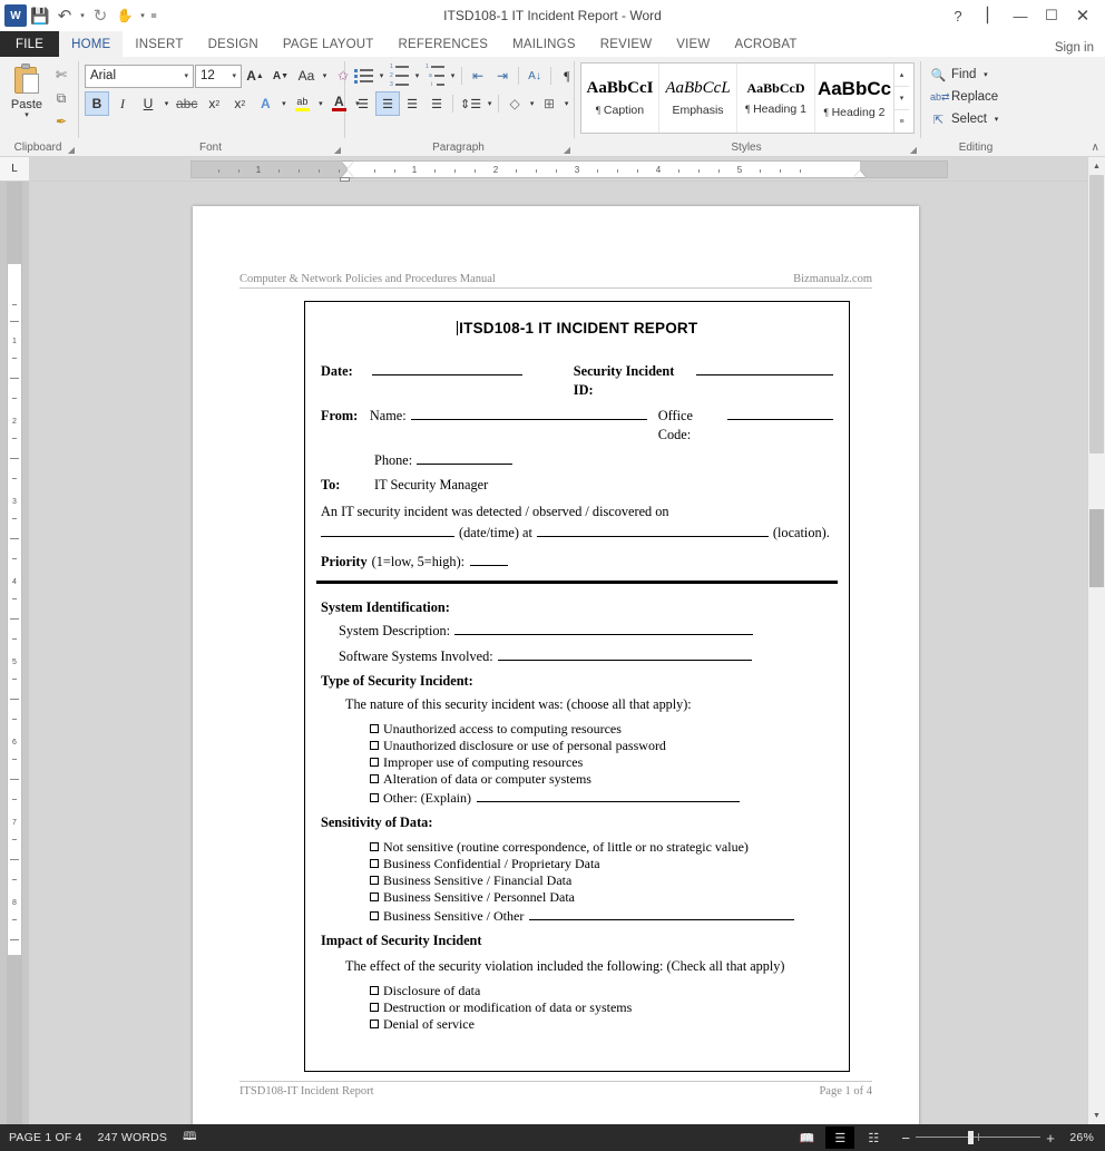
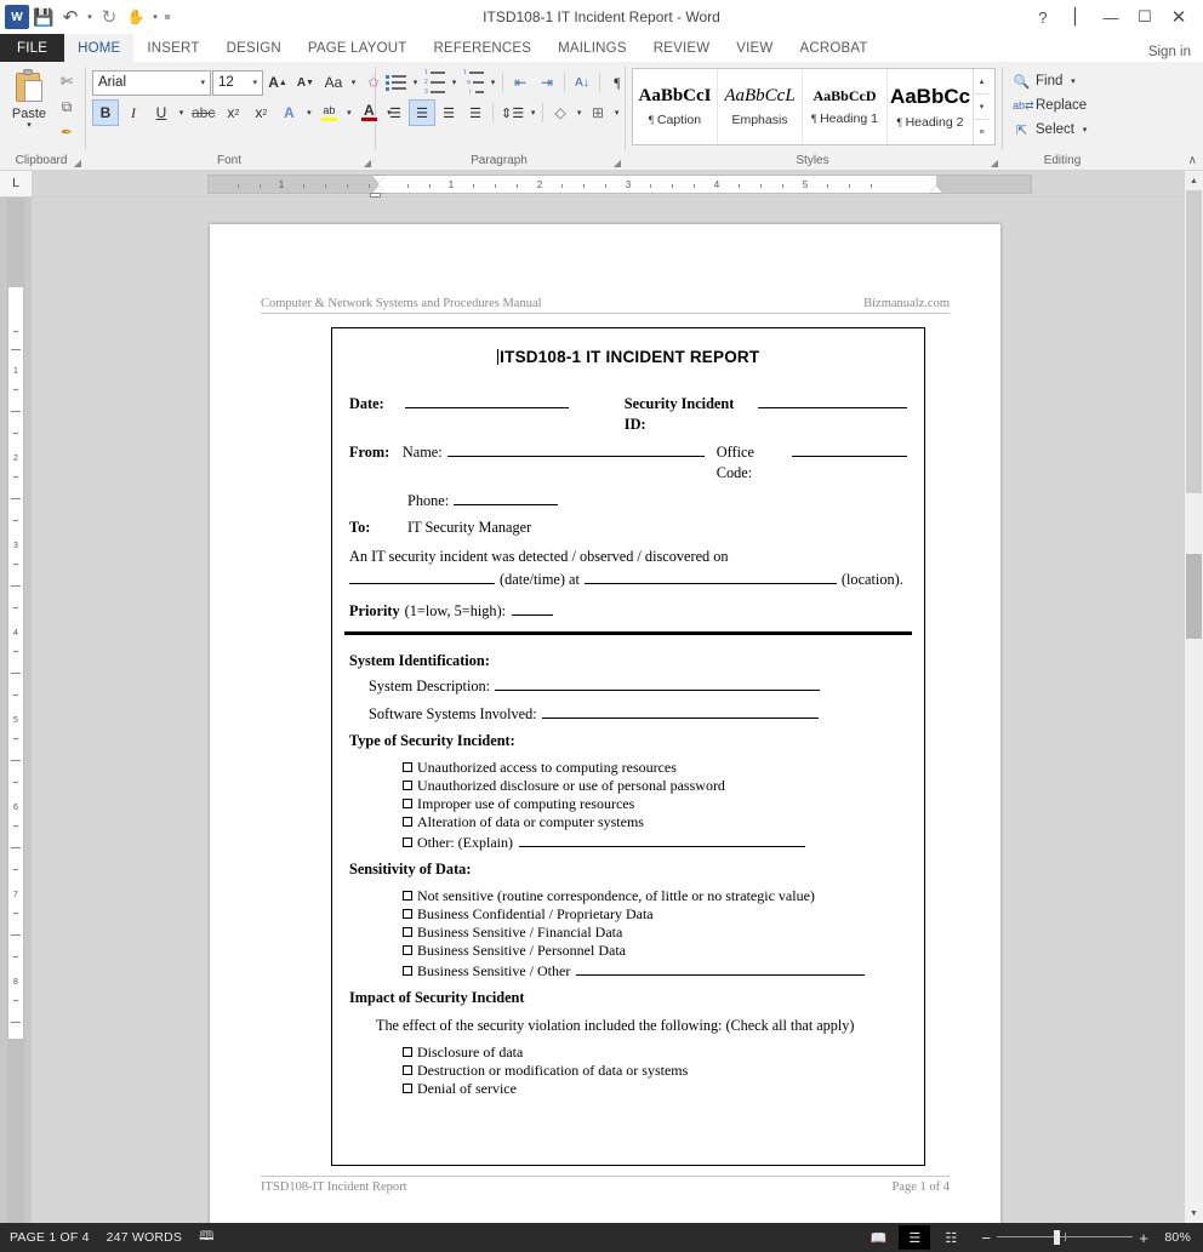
  W
  💾
  ↶
  ↻
  ✋
  ITSD108-1 IT Incident Report - Word
  ?
  ⎢
  —
  ☐
  ✕
  FILE
  HOME
  INSERT
  DESIGN
  PAGE LAYOUT
  REFERENCES
  MAILINGS
  REVIEW
  VIEW
  ACROBAT
  Sign in
  Paste
  ✄
  ⧉
  ✒
  Clipboard
  ◢
  Arial
  12
  A
  A
  Aa
  ✩
  B
  I
  U
  abc
  x
  x
  A
  ab
  A
  Font
  ◢
  ⇤
  ⇥
  A↓
  ¶
  ☰
  ☰
  ☰
  ☰
  ⇕☰
  ◇
  ⊞
  Paragraph
  ◢
  AaBbCcI
  ¶ Caption
  AaBbCcL
  Emphasis
  AaBbCcD
  ¶ Heading 1
  AaBbCc
  ¶ Heading 2
  Styles
  ◢
  🔍
  Find
  ab⇄
  Replace
  ⇱
  Select
  Editing
  ∧
  L
  1
  1
  2
  3
  4
  5
- Computer & Network Policies and Procedures Manual
+ Computer & Network Systems and Procedures Manual
  Bizmanualz.com
  ITSD108-1 IT INCIDENT REPORT
  Date:
  Security Incident ID:
  From:
  Name:
  Office Code:
  Phone:
  To:
  IT Security Manager
  An IT security incident was detected / observed / discovered on
  (date/time) at
  (location).
  Priority
  (1=low, 5=high):
  System Identification:
  System Description:
  Software Systems Involved:
  Type of Security Incident:
- The nature of this security incident was: (choose all that apply):
  Unauthorized access to computing resources
  Unauthorized disclosure or use of personal password
  Improper use of computing resources
  Alteration of data or computer systems
  Other: (Explain)
  Sensitivity of Data:
  Not sensitive (routine correspondence, of little or no strategic value)
  Business Confidential / Proprietary Data
  Business Sensitive / Financial Data
  Business Sensitive / Personnel Data
  Business Sensitive / Other
  Impact of Security Incident
  The effect of the security violation included the following: (Check all that apply)
  Disclosure of data
  Destruction or modification of data or systems
  Denial of service
  ITSD108-IT Incident Report
  Page 1 of 4
  PAGE 1 OF 4
  247 WORDS
  🕮
  📖
  ☰
  ☷
  −
  +
- 26%
+ 80%
